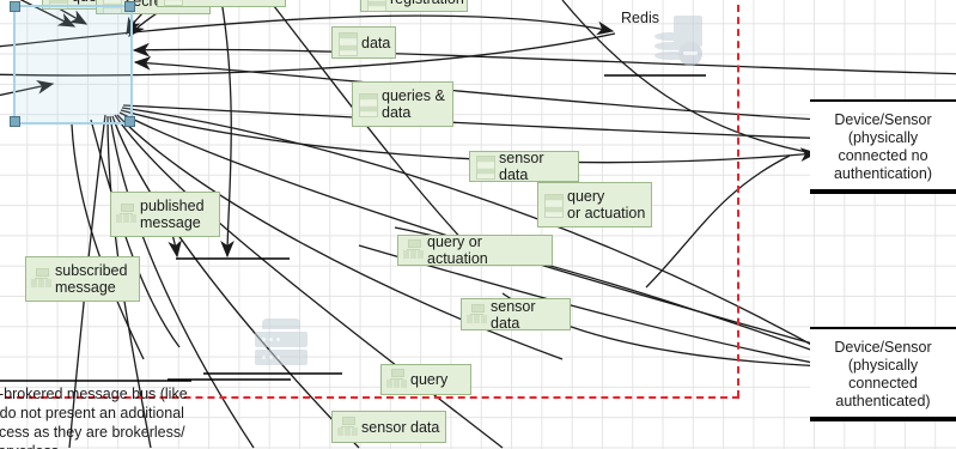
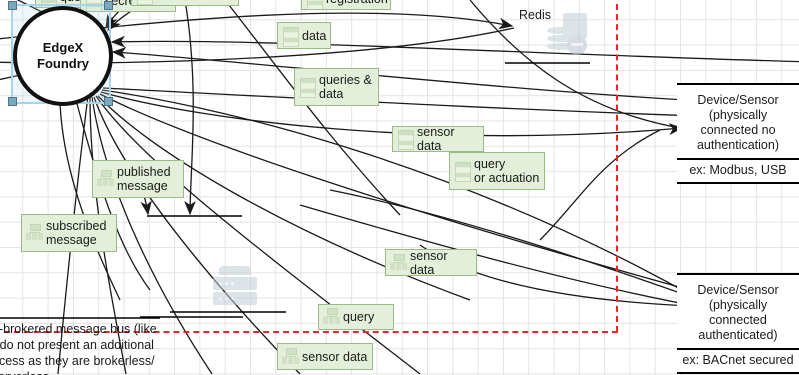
+ EdgeX
+ Foundry
  Redis
  Device/Sensor
  (physically
  connected no
  authentication)
+ ex: Modbus, USB
  Device/Sensor
  (physically
  connected
  authenticated)
+ ex: BACnet secured
  data
  queries &
  data
  published
  message
  subscribed
  message
  sensor data
  query
  or actuation
- query or actuation
  sensor data
  query
  sensor data
  -brokered message bus (like
  do not present an additional
  cess as they are brokerless/
